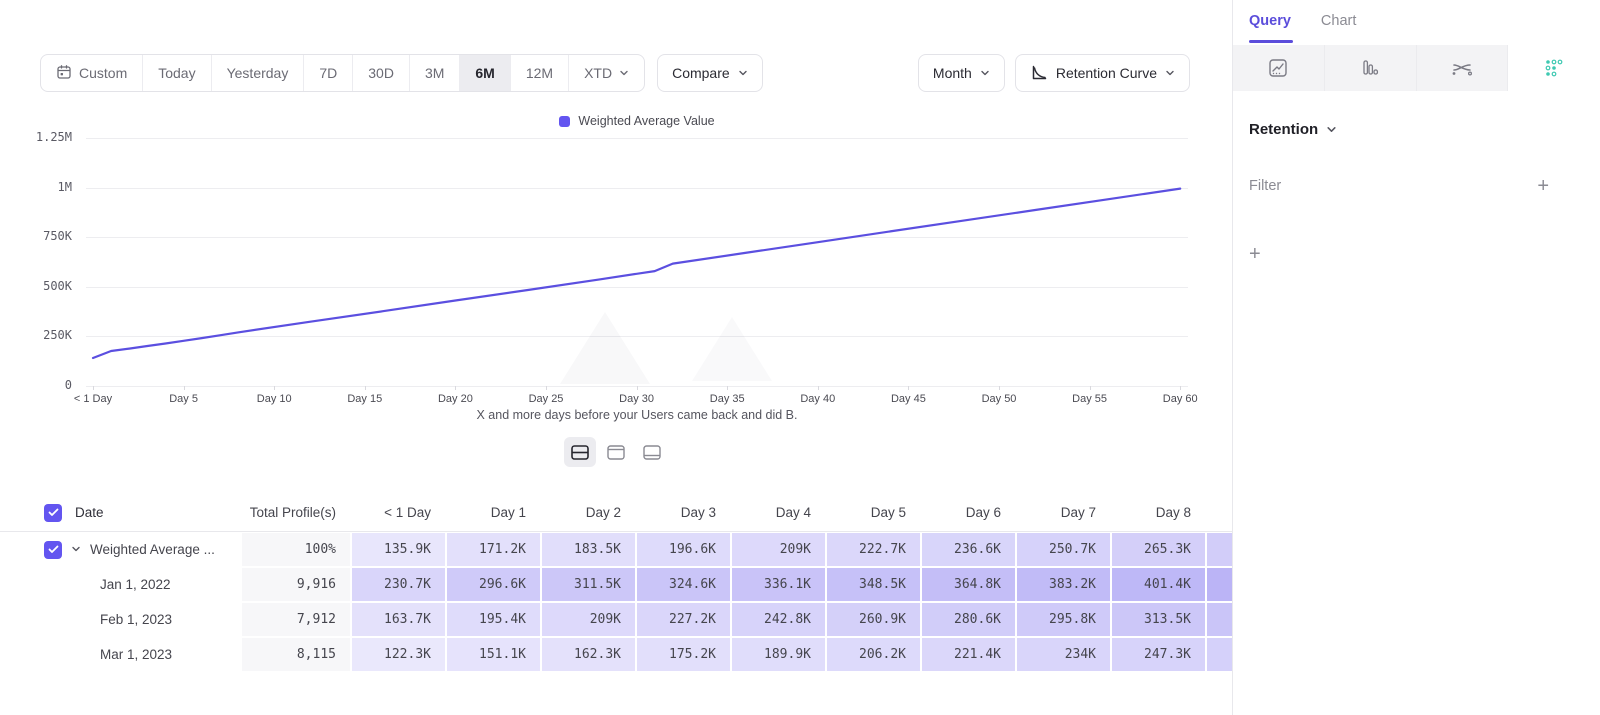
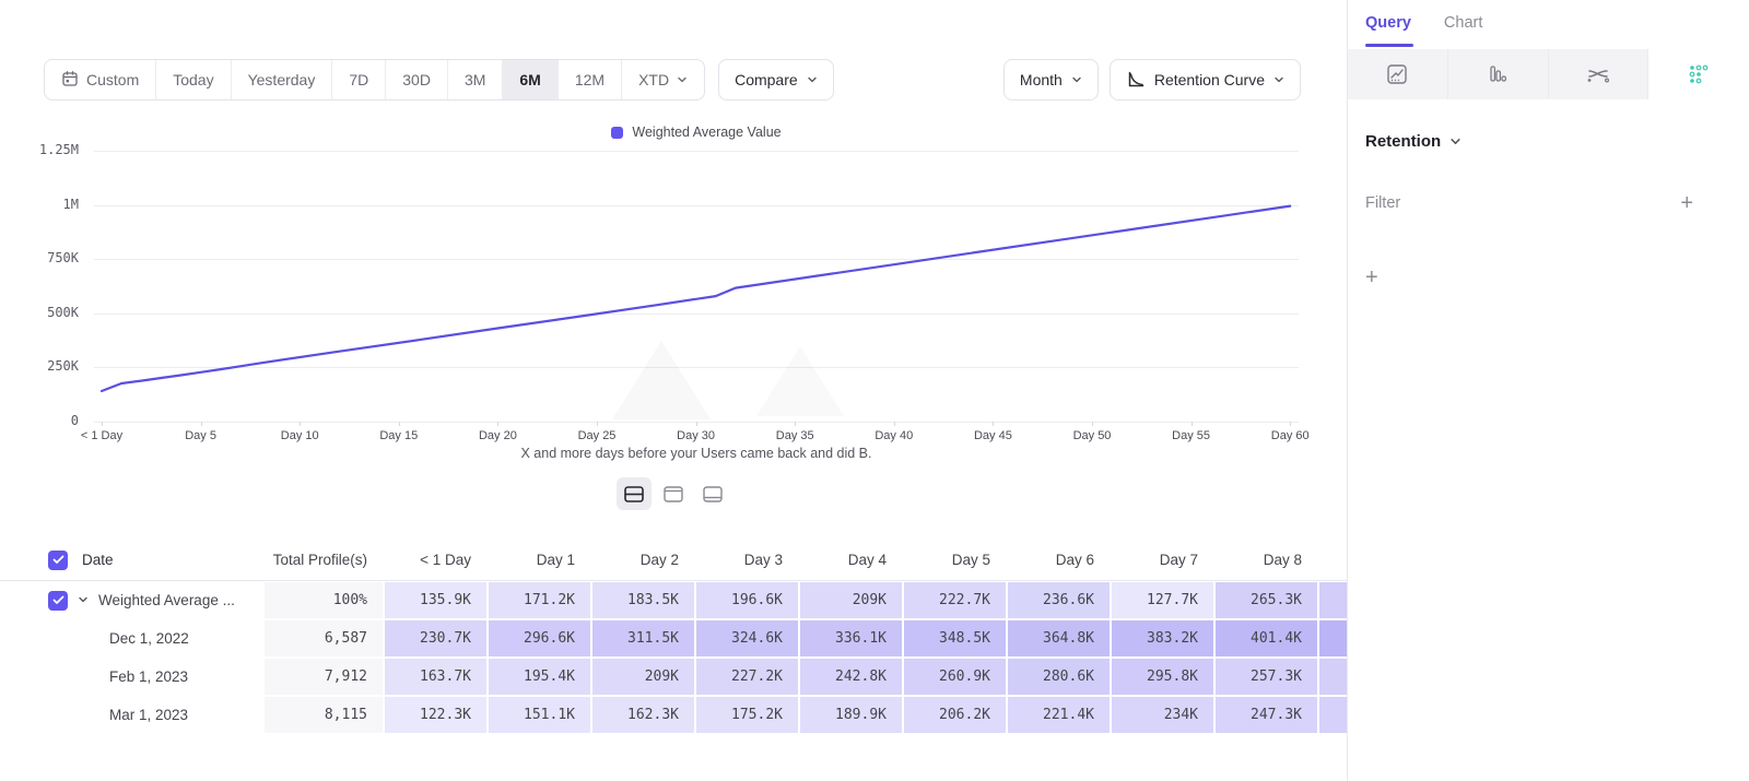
  Custom
  Today
  Yesterday
  7D
  30D
  3M
  6M
  12M
  XTD
  Compare
  Month
  Retention Curve
  Weighted Average Value
  1.25M
  1M
  750K
  500K
  250K
  0
  < 1 Day
  Day 5
  Day 10
  Day 15
  Day 20
  Day 25
  Day 30
  Day 35
  Day 40
  Day 45
  Day 50
  Day 55
  Day 60
  X and more days before your Users came back and did B.
  Date
  Total Profile(s)
  < 1 Day
  Day 1
  Day 2
  Day 3
  Day 4
  Day 5
  Day 6
  Day 7
  Day 8
  Weighted Average ...
  100%
  135.9K
  171.2K
  183.5K
  196.6K
  209K
  222.7K
  236.6K
- 250.7K
+ 127.7K
  265.3K
- Jan 1, 2022
+ Dec 1, 2022
- 9,916
+ 6,587
  230.7K
  296.6K
  311.5K
  324.6K
  336.1K
  348.5K
  364.8K
  383.2K
  401.4K
  Feb 1, 2023
  7,912
  163.7K
  195.4K
  209K
  227.2K
  242.8K
  260.9K
  280.6K
  295.8K
- 313.5K
+ 257.3K
  Mar 1, 2023
  8,115
  122.3K
  151.1K
  162.3K
  175.2K
  189.9K
  206.2K
  221.4K
  234K
  247.3K
  Query
  Chart
  Retention
  Filter
  +
  +
